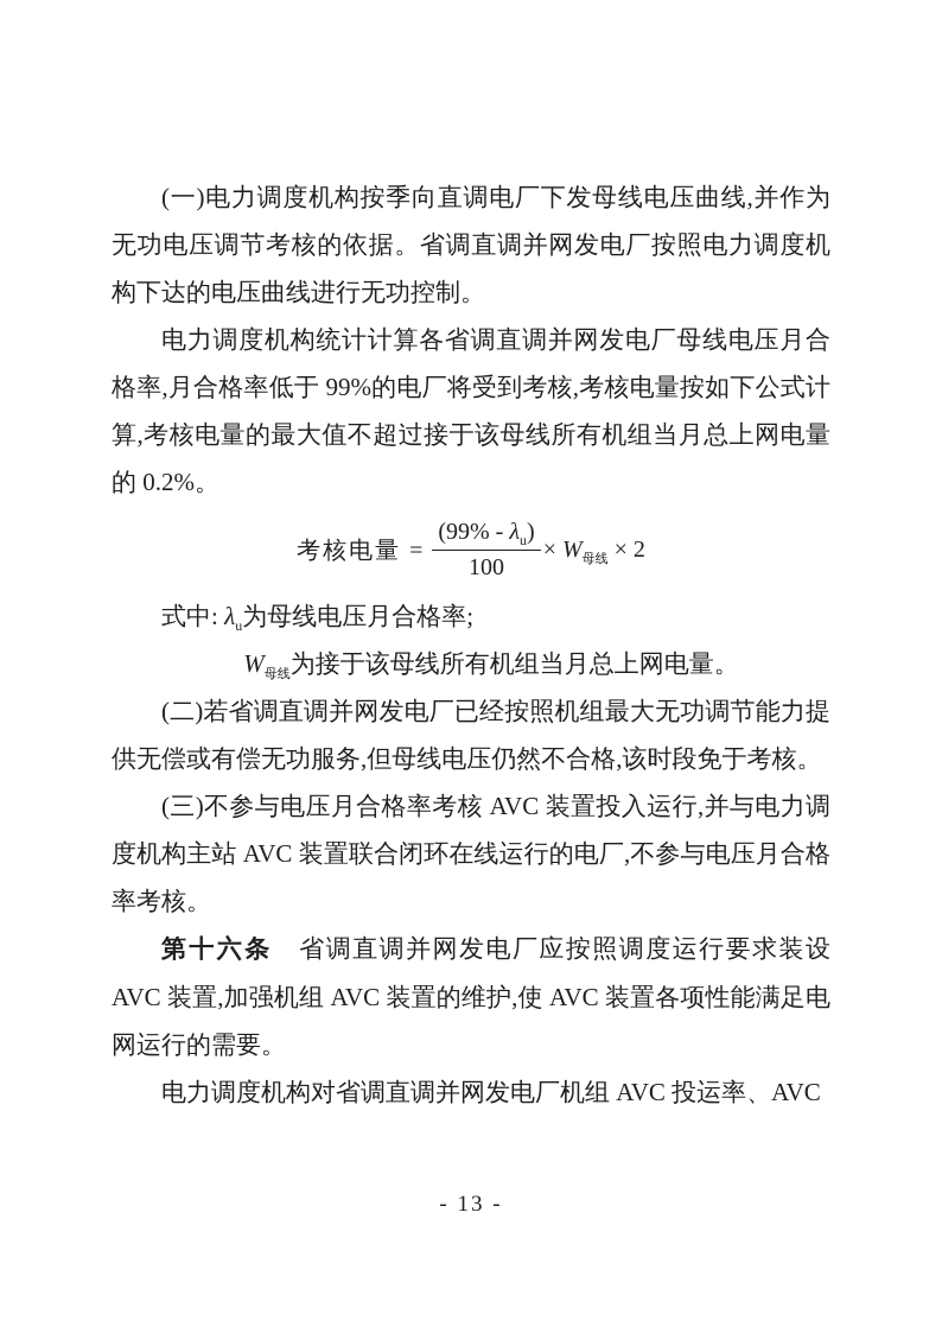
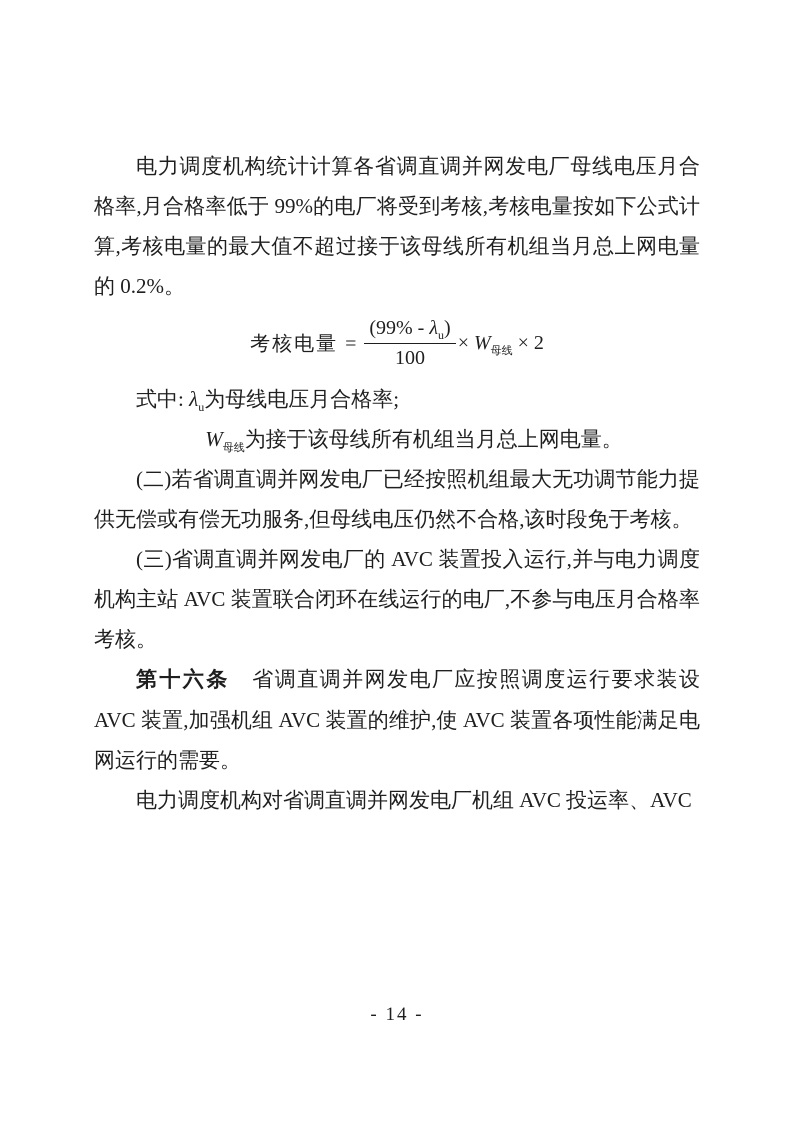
- (一)电力调度机构按季向直调电厂下发母线电压曲线,并作为无功电压调节考核的依据。省调直调并网发电厂按照电力调度机构下达的电压曲线进行无功控制。
  电力调度机构统计计算各省调直调并网发电厂母线电压月合格率,月合格率低于 99%的电厂将受到考核,考核电量按如下公式计算,考核电量的最大值不超过接于该母线所有机组当月总上网电量的 0.2%。
  考核电量 =
  (99% - λu)
  100
  × W母线 × 2
  式中: λu为母线电压月合格率;
  W母线为接于该母线所有机组当月总上网电量。
  (二)若省调直调并网发电厂已经按照机组最大无功调节能力提供无偿或有偿无功服务,但母线电压仍然不合格,该时段免于考核。
- (三)不参与电压月合格率考核 AVC 装置投入运行,并与电力调度机构主站 AVC 装置联合闭环在线运行的电厂,不参与电压月合格率考核。
+ (三)省调直调并网发电厂的 AVC 装置投入运行,并与电力调度机构主站 AVC 装置联合闭环在线运行的电厂,不参与电压月合格率考核。
  第十六条 省调直调并网发电厂应按照调度运行要求装设 AVC 装置,加强机组 AVC 装置的维护,使 AVC 装置各项性能满足电网运行的需要。
  电力调度机构对省调直调并网发电厂机组 AVC 投运率、AVC
- - 13 -
+ - 14 -
